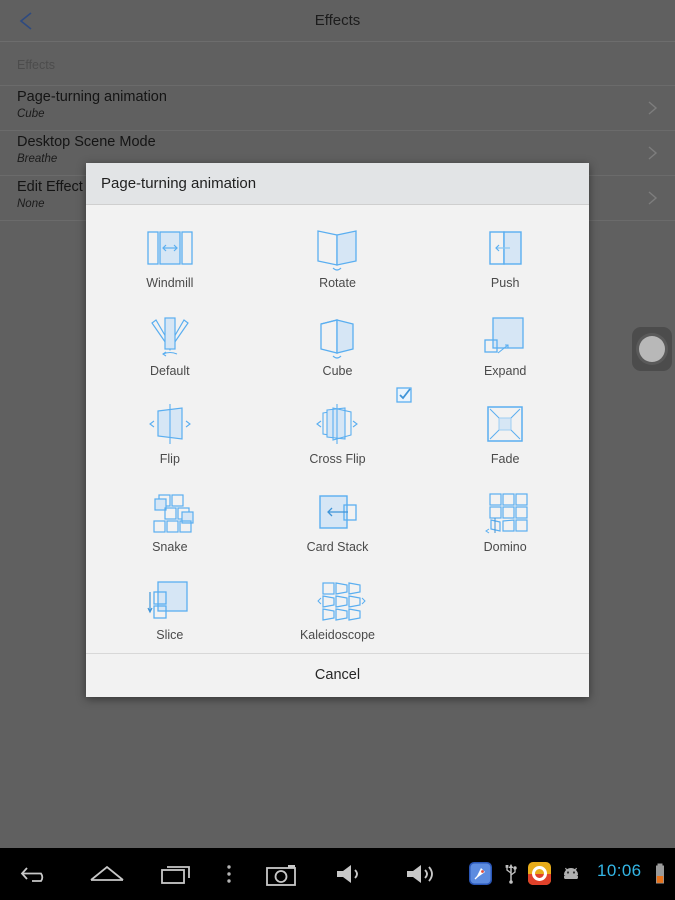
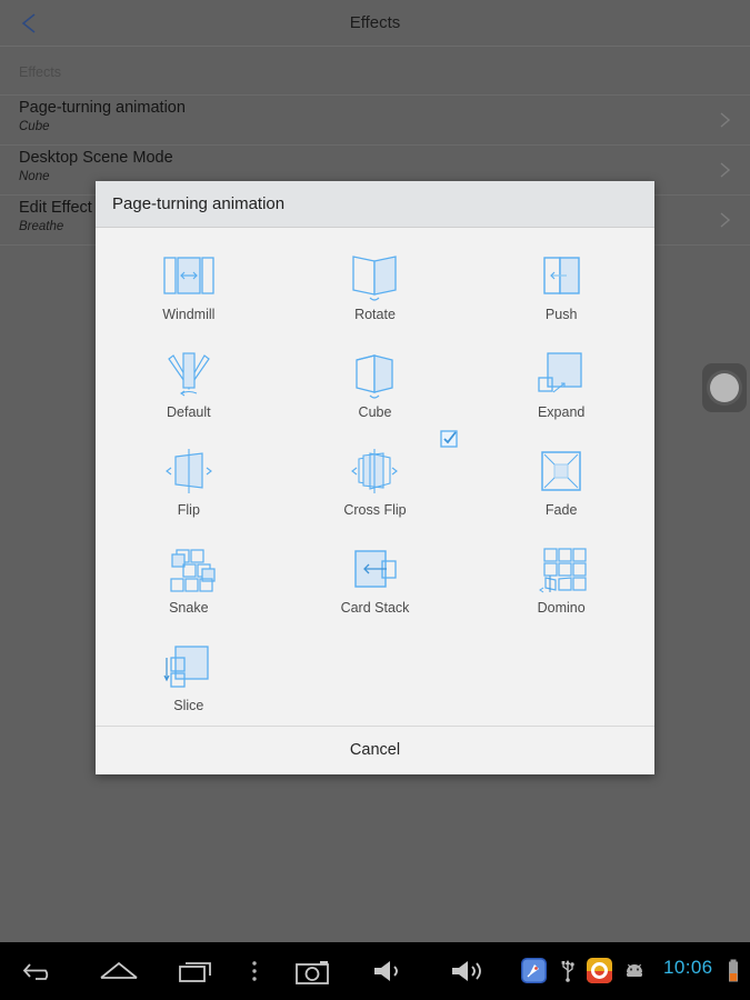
  Effects
  Page-turning animation
  Cube
  Desktop Scene Mode
- Breathe
+ None
  Edit Effect
- None
+ Breathe
  Page-turning animation
  Windmill
  Rotate
  Push
  Default
  Cube
  Expand
  Flip
  Cross Flip
  Fade
  Snake
  Card Stack
  Domino
  Slice
- Kaleidoscope
  Cancel
  10:06
